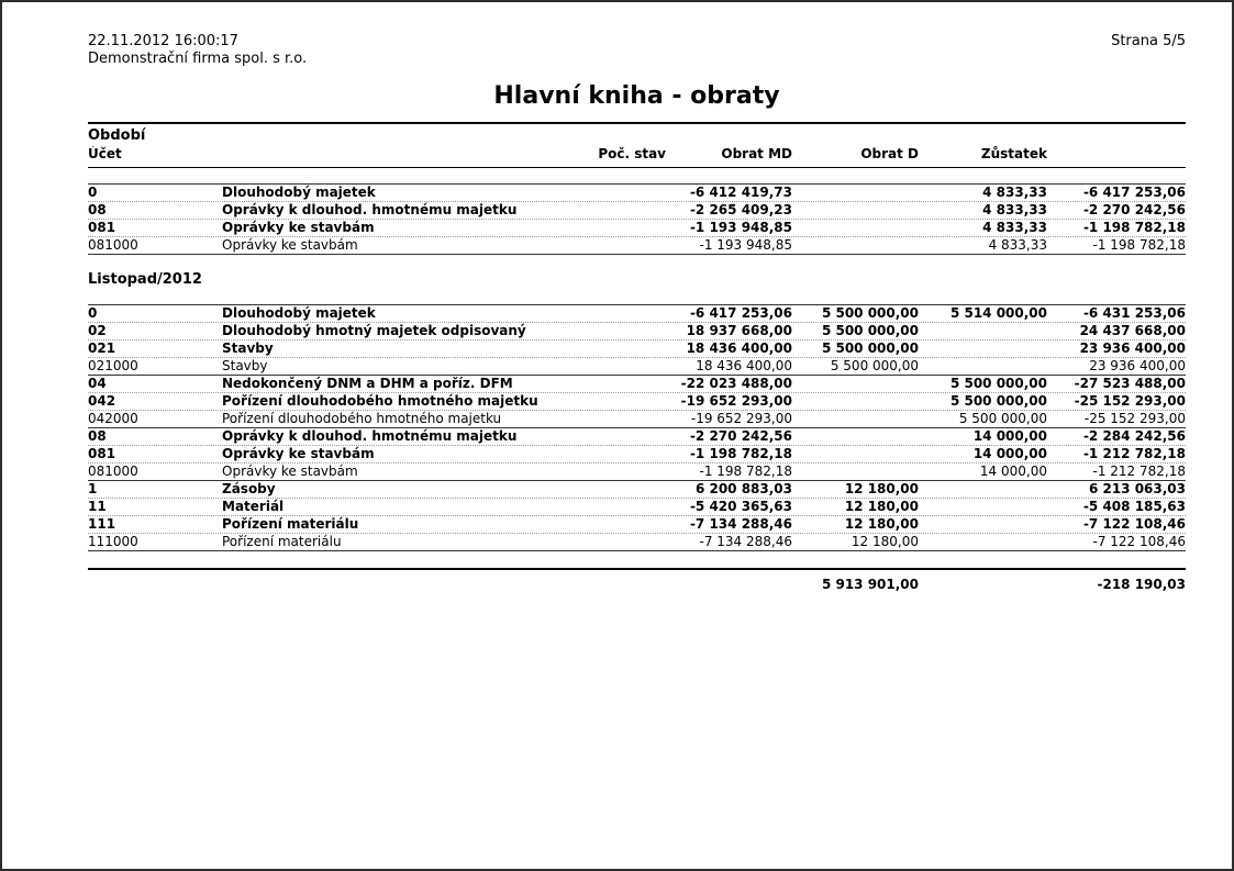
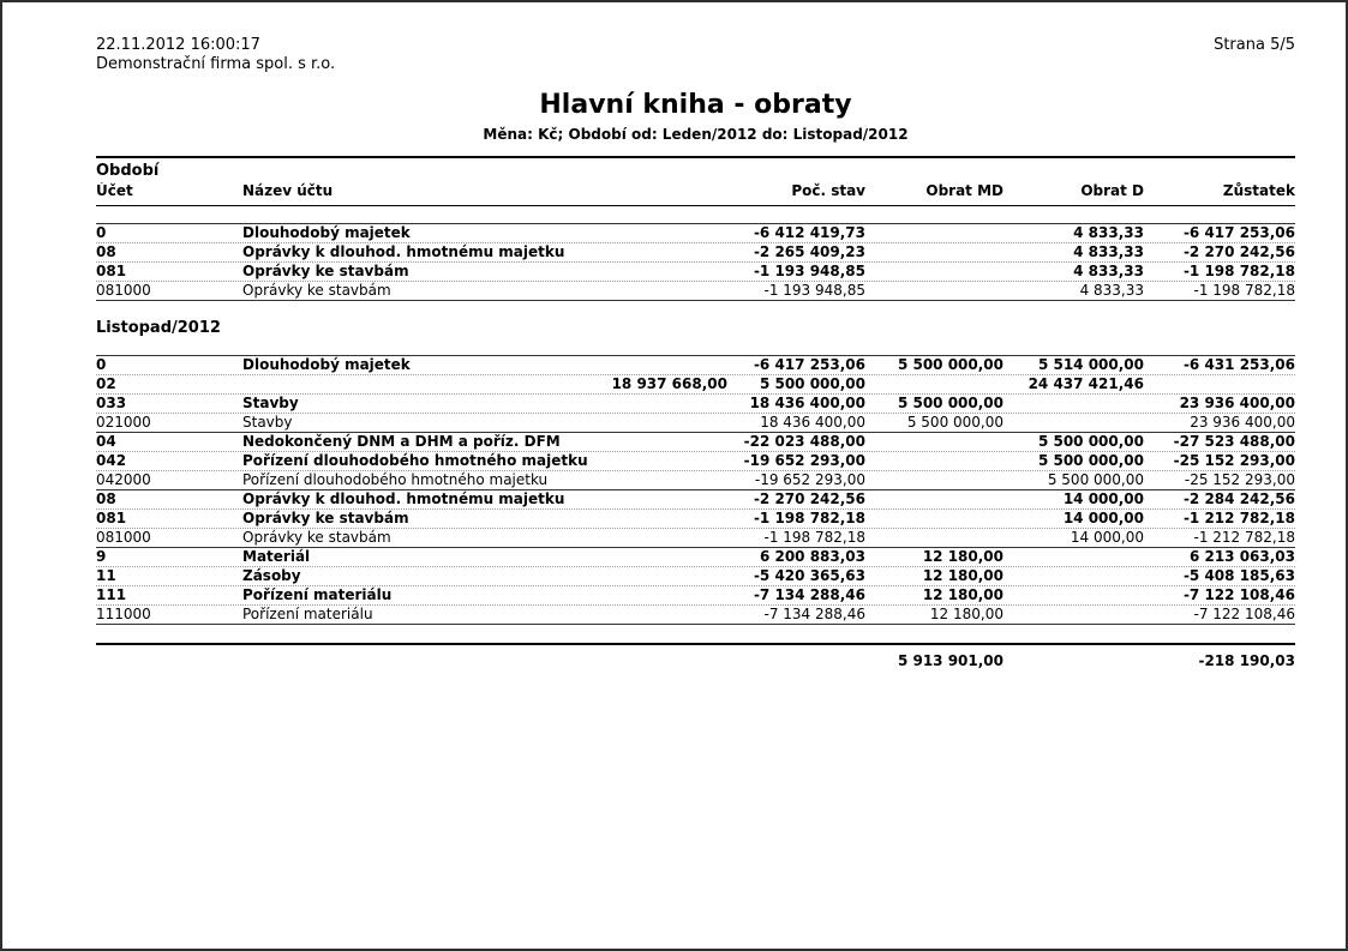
  22.11.2012 16:00:17
  Demonstrační firma spol. s r.o.
  Strana 5/5
  Hlavní kniha - obraty
+ Měna: Kč; Období od: Leden/2012 do: Listopad/2012
  Období
  Účet
+ Název účtu
  Poč. stav
  Obrat MD
  Obrat D
  Zůstatek
  0
  Dlouhodobý majetek
  -6 412 419,73
  4 833,33
  -6 417 253,06
  08
  Oprávky k dlouhod. hmotnému majetku
  -2 265 409,23
  4 833,33
  -2 270 242,56
  081
  Oprávky ke stavbám
  -1 193 948,85
  4 833,33
  -1 198 782,18
  081000
  Oprávky ke stavbám
  -1 193 948,85
  4 833,33
  -1 198 782,18
  Listopad/2012
  0
  Dlouhodobý majetek
  -6 417 253,06
  5 500 000,00
  5 514 000,00
  -6 431 253,06
  02
- Dlouhodobý hmotný majetek odpisovaný
  18 937 668,00
  5 500 000,00
- 24 437 668,00
+ 24 437 421,46
- 021
+ 033
  Stavby
  18 436 400,00
  5 500 000,00
  23 936 400,00
  021000
  Stavby
  18 436 400,00
  5 500 000,00
  23 936 400,00
  04
  Nedokončený DNM a DHM a poříz. DFM
  -22 023 488,00
  5 500 000,00
  -27 523 488,00
  042
  Pořízení dlouhodobého hmotného majetku
  -19 652 293,00
  5 500 000,00
  -25 152 293,00
  042000
  Pořízení dlouhodobého hmotného majetku
  -19 652 293,00
  5 500 000,00
  -25 152 293,00
  08
  Oprávky k dlouhod. hmotnému majetku
  -2 270 242,56
  14 000,00
  -2 284 242,56
  081
  Oprávky ke stavbám
  -1 198 782,18
  14 000,00
  -1 212 782,18
  081000
  Oprávky ke stavbám
  -1 198 782,18
  14 000,00
  -1 212 782,18
- 1
+ 9
- Zásoby
+ Materiál
  6 200 883,03
  12 180,00
  6 213 063,03
  11
- Materiál
+ Zásoby
  -5 420 365,63
  12 180,00
  -5 408 185,63
  111
  Pořízení materiálu
  -7 134 288,46
  12 180,00
  -7 122 108,46
  111000
  Pořízení materiálu
  -7 134 288,46
  12 180,00
  -7 122 108,46
  5 913 901,00
  -218 190,03
